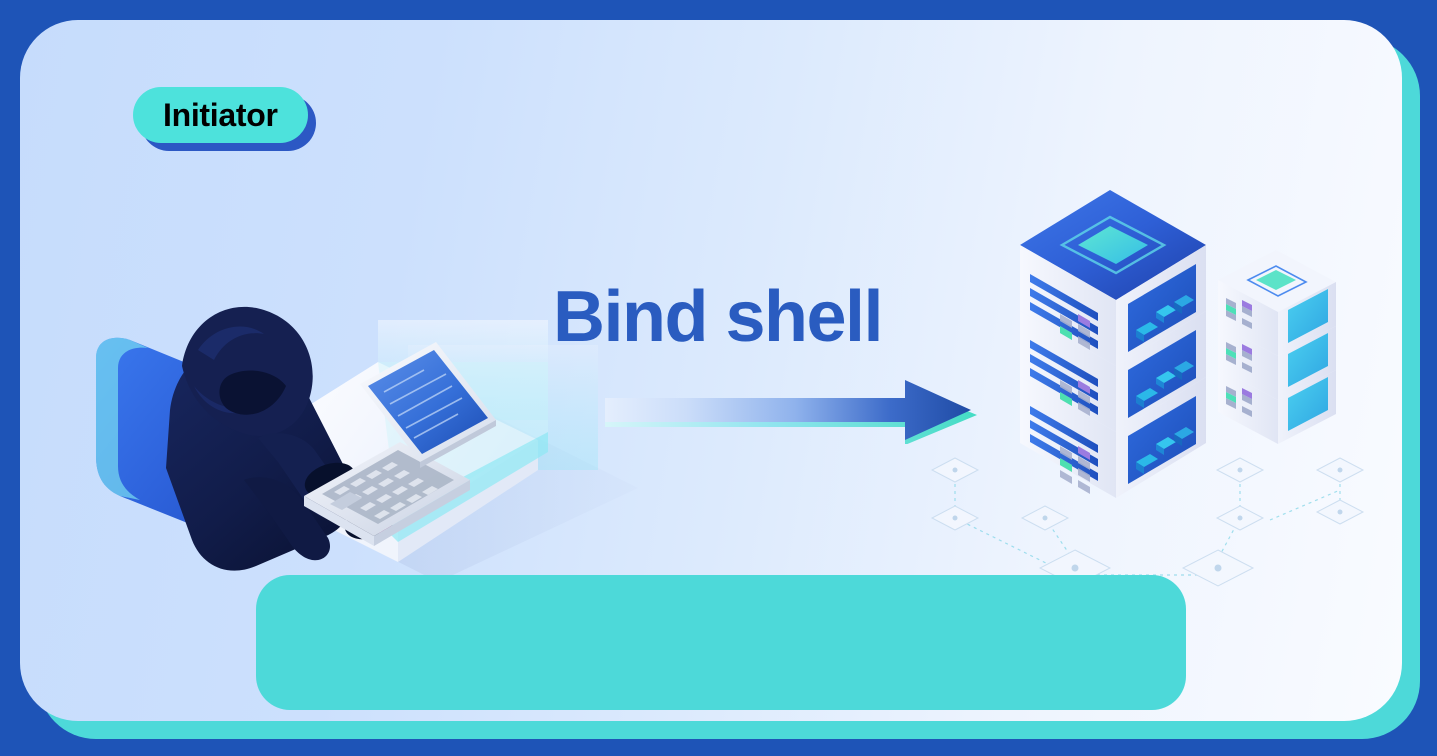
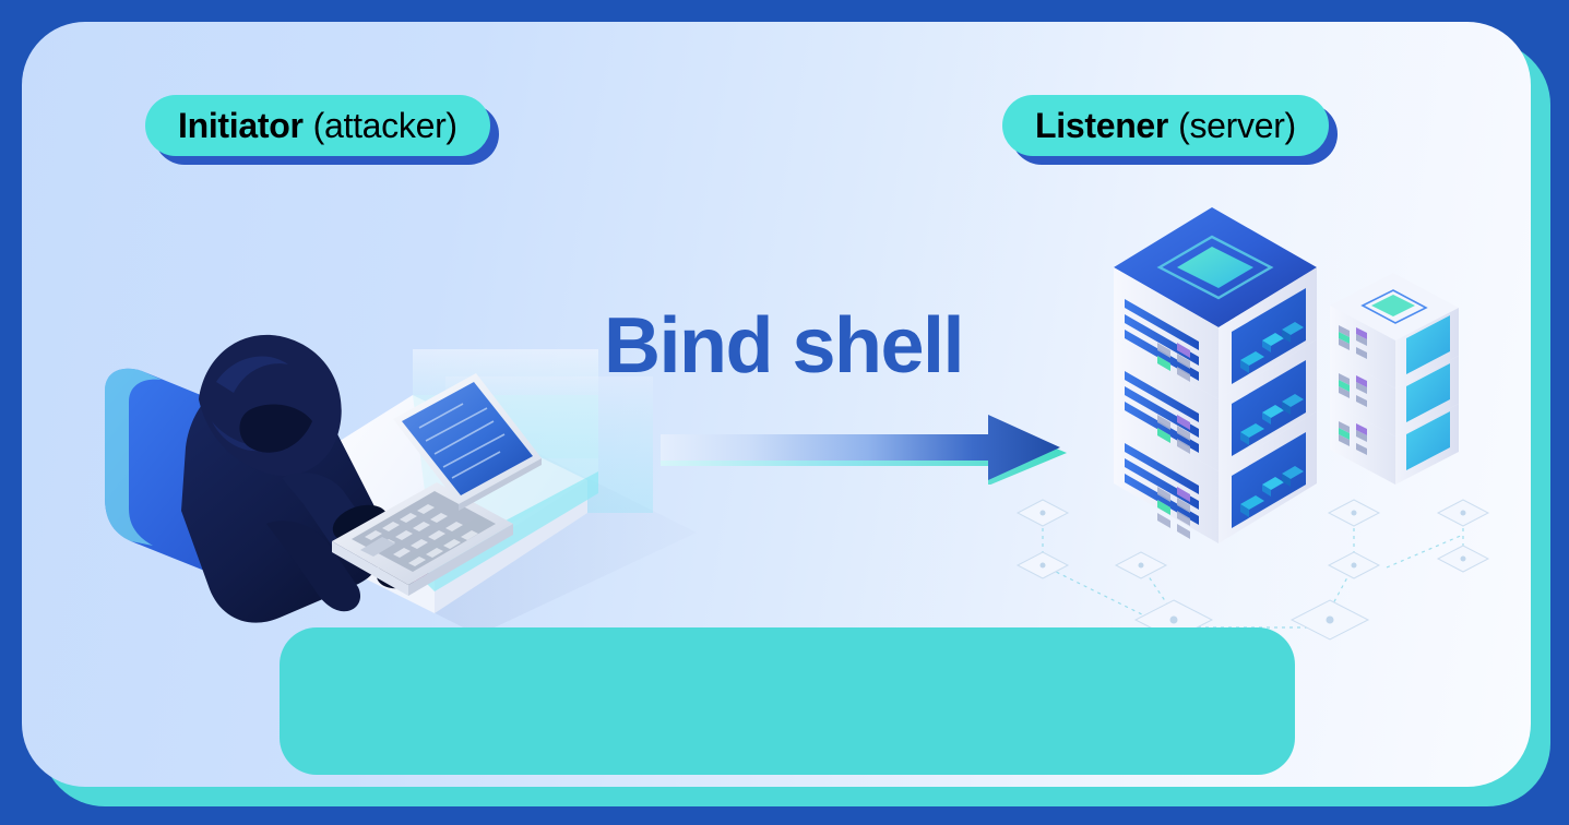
  Bind shell
  Initiator
+ (attacker)
+ Listener
+ (server)
